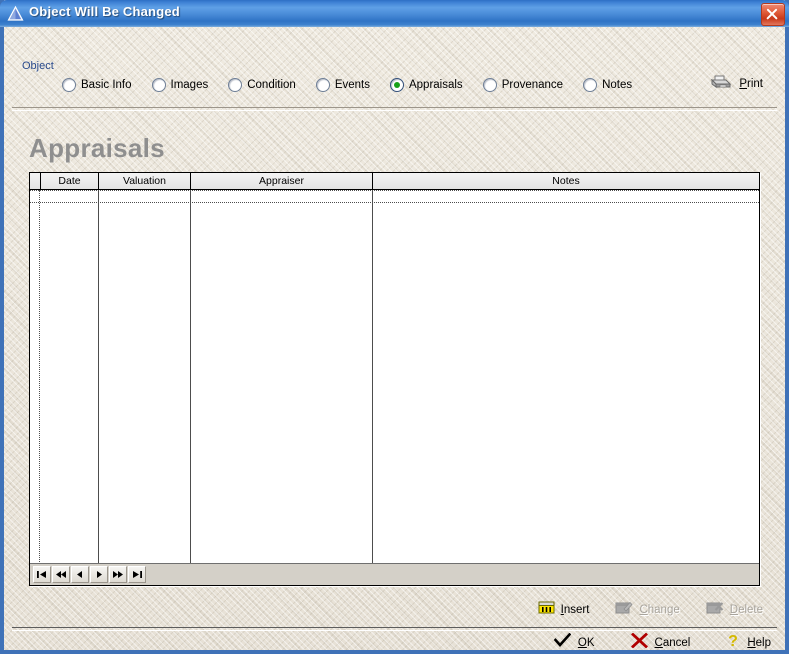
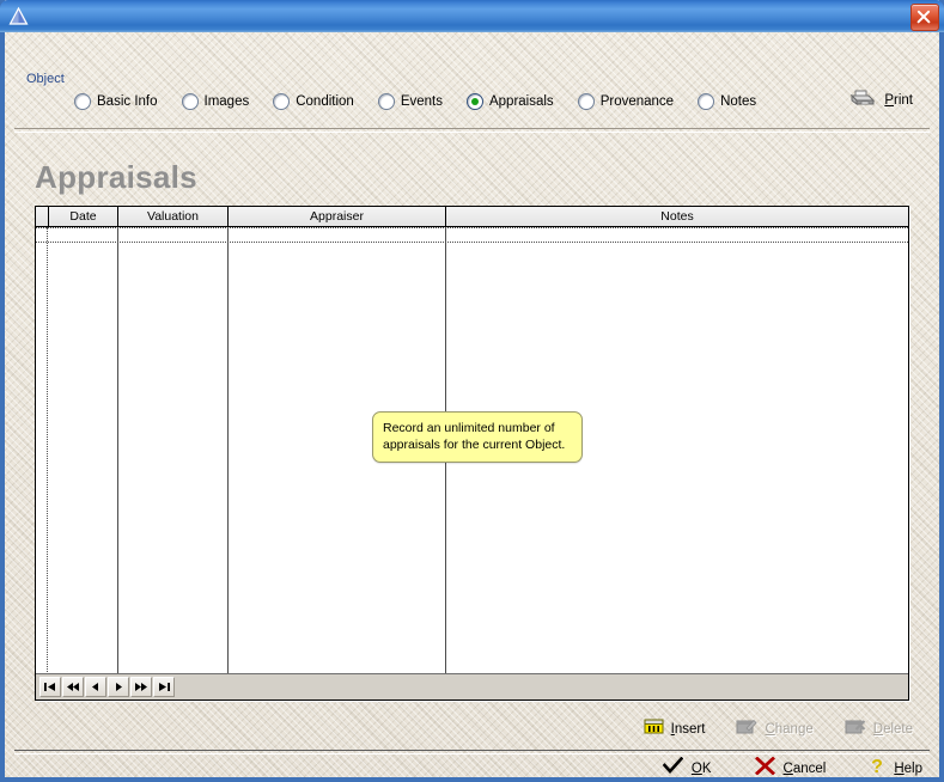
- Object Will Be Changed
  Object
  Basic Info
  Images
  Condition
  Events
  Appraisals
  Provenance
  Notes
  Print
  Appraisals
  Date
  Valuation
  Appraiser
  Notes
+ Record an unlimited number of appraisals for the current Object.
  Insert
  Change
  Delete
  OK
  Cancel
  ?
  Help
